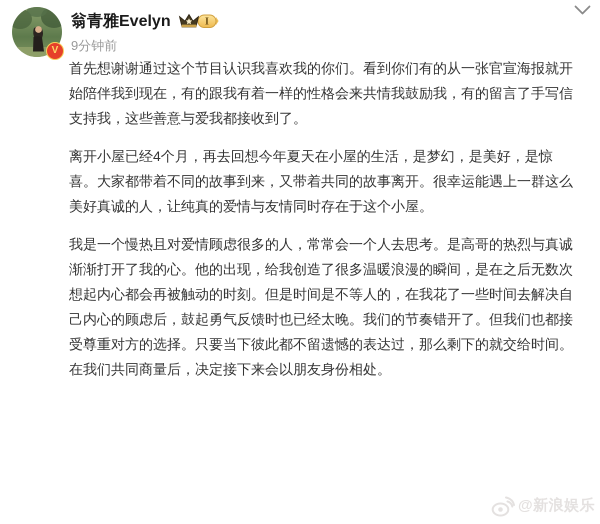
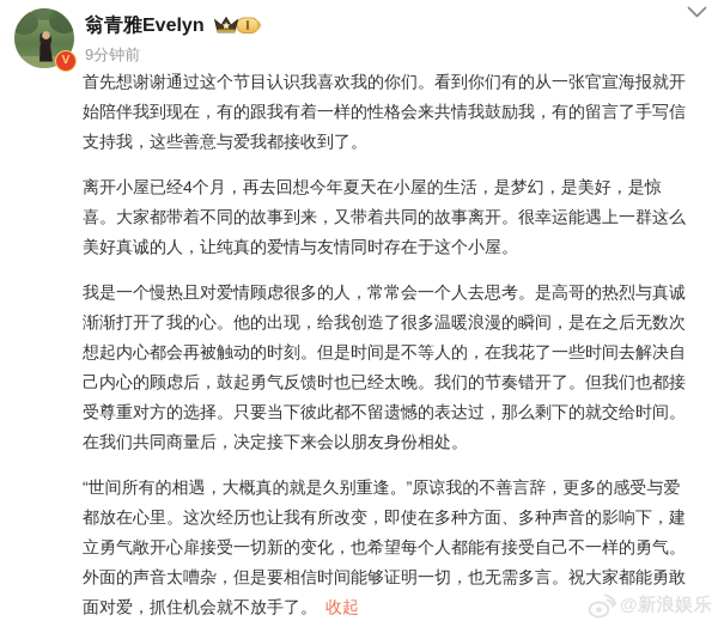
  V
  翁青雅Evelyn
  I
  9分钟前
  首先想谢谢通过这个节目认识我喜欢我的你们。看到你们有的从一张官宣海报就开始陪伴我到现在，有的跟我有着一样的性格会来共情我鼓励我，有的留言了手写信支持我，这些善意与爱我都接收到了。
  离开小屋已经4个月，再去回想今年夏天在小屋的生活，是梦幻，是美好，是惊喜。大家都带着不同的故事到来，又带着共同的故事离开。很幸运能遇上一群这么美好真诚的人，让纯真的爱情与友情同时存在于这个小屋。
  我是一个慢热且对爱情顾虑很多的人，常常会一个人去思考。是高哥的热烈与真诚渐渐打开了我的心。他的出现，给我创造了很多温暖浪漫的瞬间，是在之后无数次想起内心都会再被触动的时刻。但是时间是不等人的，在我花了一些时间去解决自己内心的顾虑后，鼓起勇气反馈时也已经太晚。我们的节奏错开了。但我们也都接受尊重对方的选择。只要当下彼此都不留遗憾的表达过，那么剩下的就交给时间。在我们共同商量后，决定接下来会以朋友身份相处。
+ “世间所有的相遇，大概真的就是久别重逢。”原谅我的不善言辞，更多的感受与爱都放在心里。这次经历也让我有所改变，即使在多种方面、多种声音的影响下，建立勇气敞开心扉接受一切新的变化，也希望每个人都能有接受自己不一样的勇气。外面的声音太嘈杂，但是要相信时间能够证明一切，也无需多言。祝大家都能勇敢面对爱，抓住机会就不放手了。 收起
  @新浪娱乐
